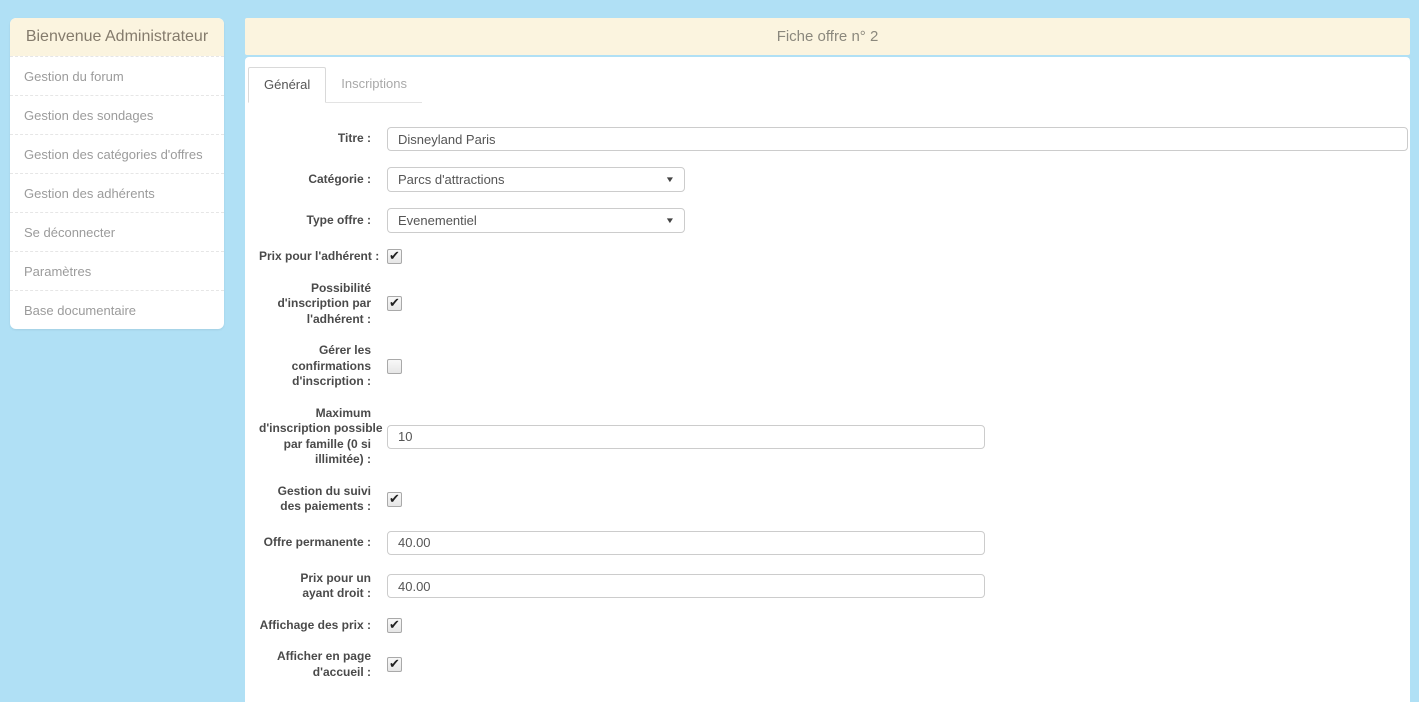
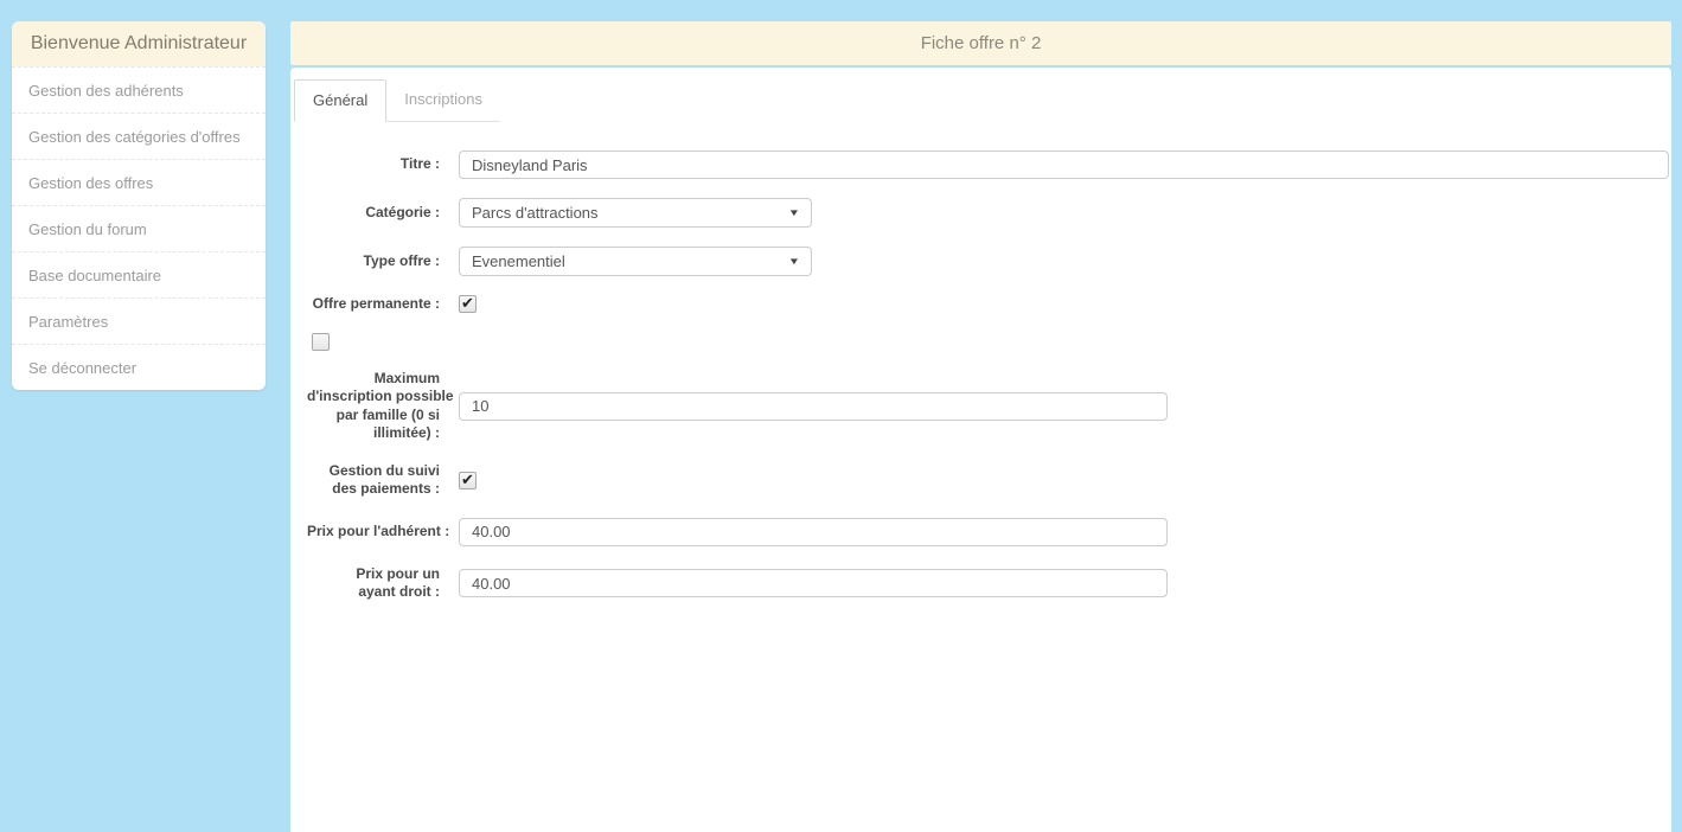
  Bienvenue Administrateur
- Gestion du forum
+ Gestion des adhérents
- Gestion des sondages
  Gestion des catégories d'offres
+ Gestion des offres
- Gestion des adhérents
+ Gestion du forum
- Se déconnecter
+ Base documentaire
  Paramètres
- Base documentaire
+ Se déconnecter
  Fiche offre n° 2
  Général
  Inscriptions
  Titre :
  Disneyland Paris
  Catégorie :
  Parcs d'attractions
  ▼
  Type offre :
  Evenementiel
  ▼
- Prix pour l'adhérent :
+ Offre permanente :
- Possibilité
- d'inscription par
- l'adhérent :
- Gérer les
- confirmations
- d'inscription :
  Maximum
  d'inscription possible
  par famille (0 si
  illimitée) :
  10
  Gestion du suivi
  des paiements :
- Offre permanente :
+ Prix pour l'adhérent :
  40.00
  Prix pour un
  ayant droit :
  40.00
- Affichage des prix :
- Afficher en page
- d'accueil :
